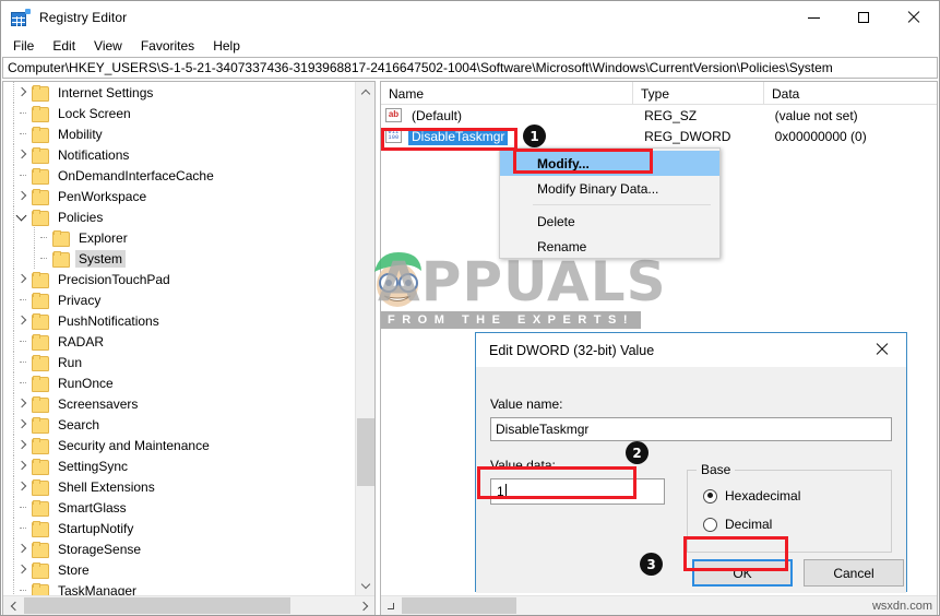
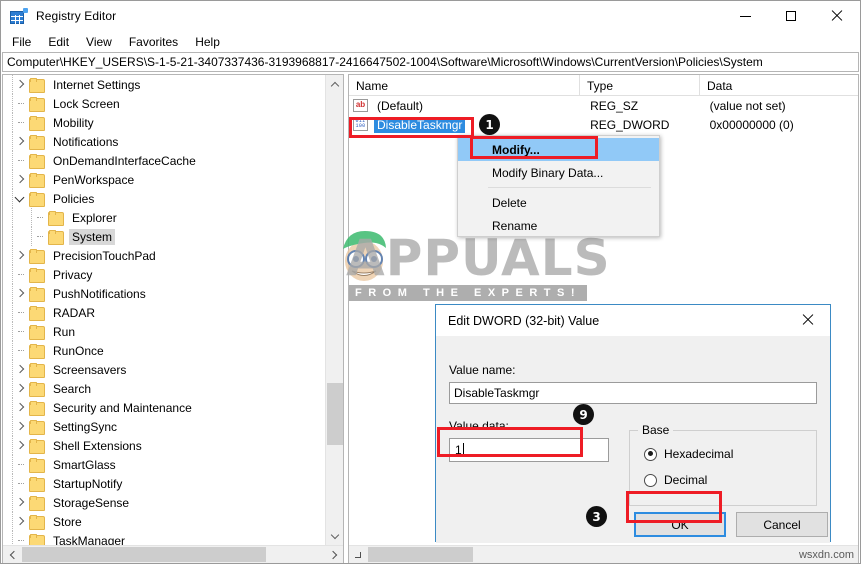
  Registry Editor
  File
  Edit
  View
  Favorites
  Help
  Computer\HKEY_USERS\S-1-5-21-3407337436-3193968817-2416647502-1004\Software\Microsoft\Windows\CurrentVersion\Policies\System
  Internet Settings
  Lock Screen
  Mobility
  Notifications
  OnDemandInterfaceCache
  PenWorkspace
  Policies
  Explorer
  System
  PrecisionTouchPad
  Privacy
  PushNotifications
  RADAR
  Run
  RunOnce
  Screensavers
  Search
  Security and Maintenance
  SettingSync
  Shell Extensions
  SmartGlass
  StartupNotify
  StorageSense
  Store
  TaskManager
  Name
  Type
  Data
  ab
  (Default)
  REG_SZ
  (value not set)
  DisableTaskmgr
  REG_DWORD
  0x00000000 (0)
  APPUALS
  FROM THE EXPERTS!
  Modify...
  Modify Binary Data...
  Delete
  Rename
  Edit DWORD (32-bit) Value
  Value name:
  DisableTaskmgr
  Value data:
  1
  Base
  Hexadecimal
  Decimal
  OK
  Cancel
  1
- 2
+ 9
  3
  wsxdn.com
